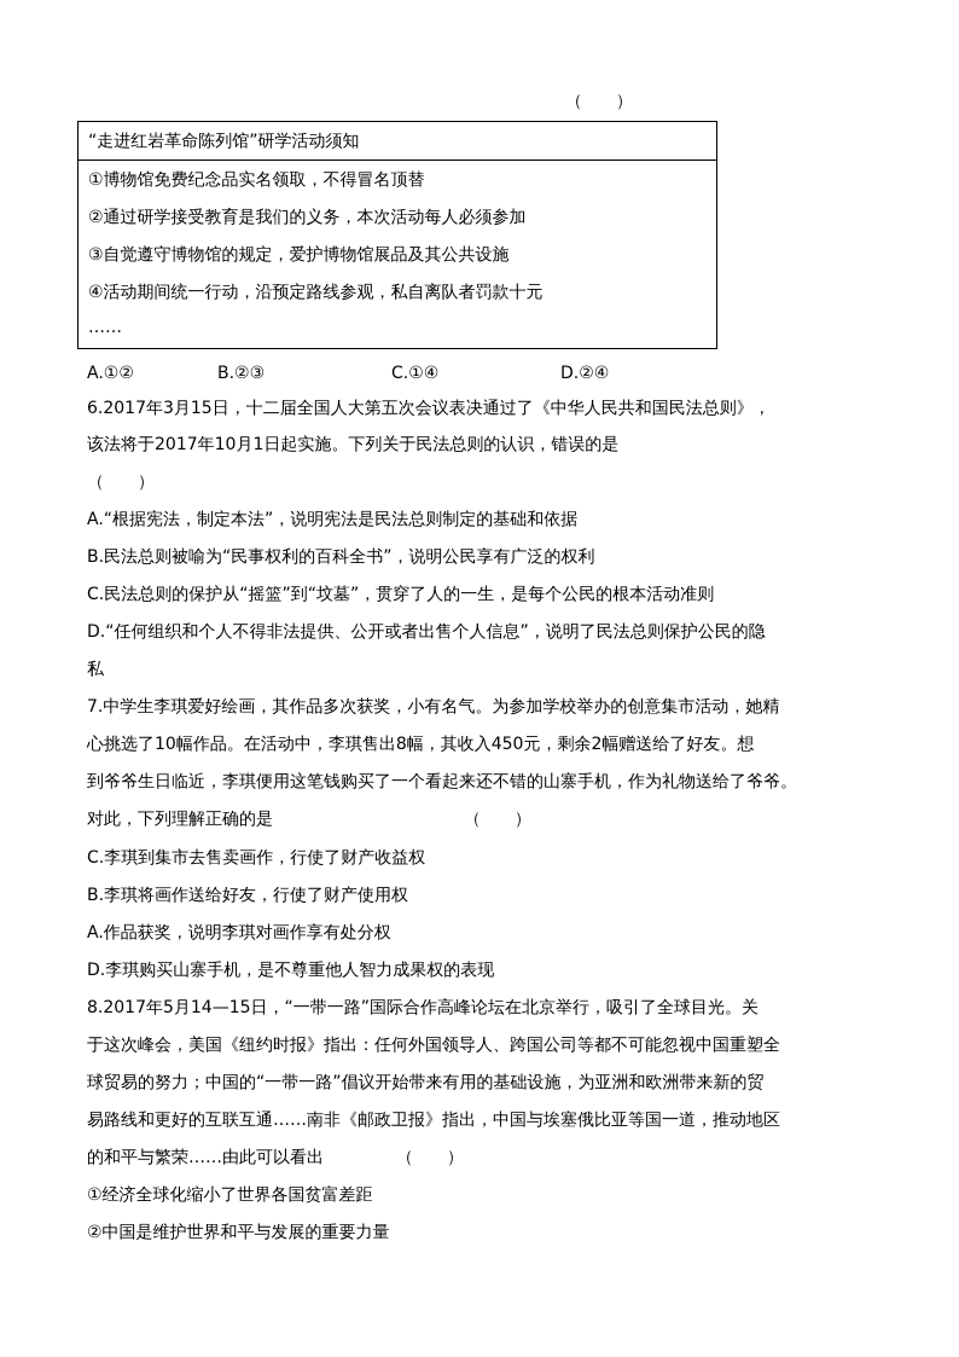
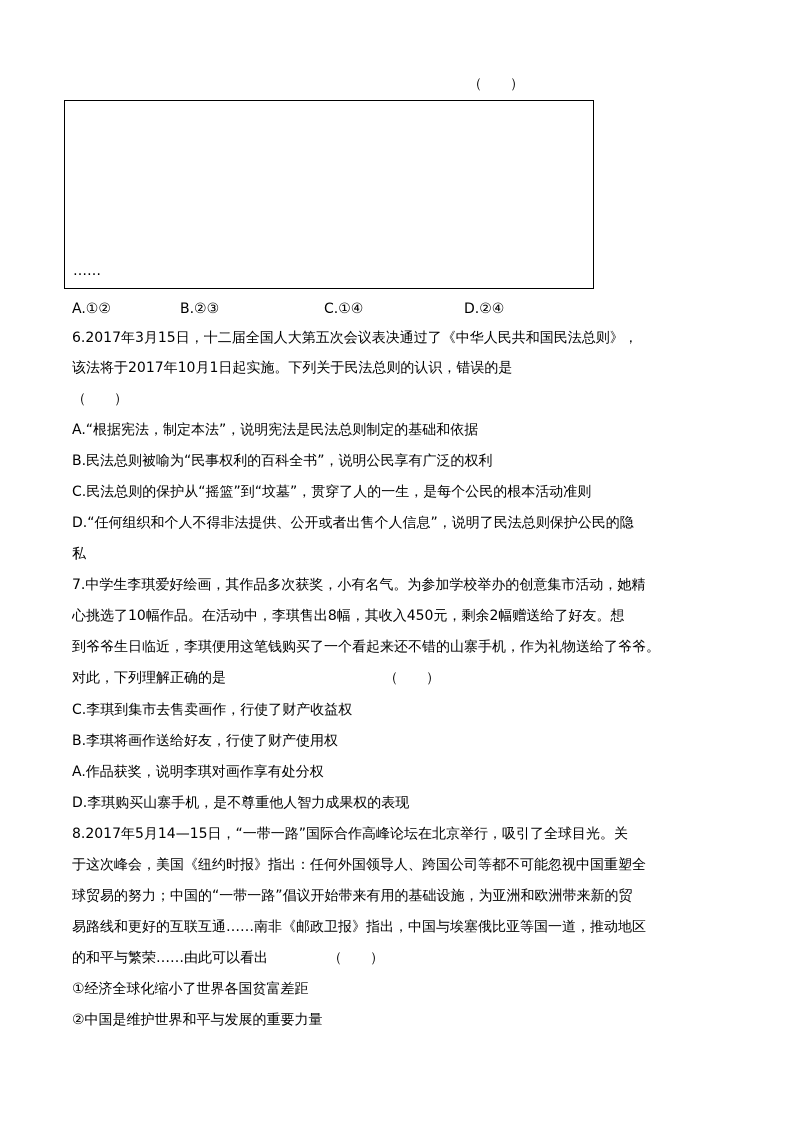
  （ ）
- “走进红岩革命陈列馆”研学活动须知
- ①博物馆免费纪念品实名领取，不得冒名顶替
- ②通过研学接受教育是我们的义务，本次活动每人必须参加
- ③自觉遵守博物馆的规定，爱护博物馆展品及其公共设施
- ④活动期间统一行动，沿预定路线参观，私自离队者罚款十元
  ……
  A.①②
  B.②③
  C.①④
  D.②④
  6.2017年3月15日，十二届全国人大第五次会议表决通过了《中华人民共和国民法总则》，
  该法将于2017年10月1日起实施。下列关于民法总则的认识，错误的是
  （ ）
  A.“根据宪法，制定本法”，说明宪法是民法总则制定的基础和依据
  B.民法总则被喻为“民事权利的百科全书”，说明公民享有广泛的权利
  C.民法总则的保护从“摇篮”到“坟墓”，贯穿了人的一生，是每个公民的根本活动准则
  D.“任何组织和个人不得非法提供、公开或者出售个人信息”，说明了民法总则保护公民的隐
  私
  7.中学生李琪爱好绘画，其作品多次获奖，小有名气。为参加学校举办的创意集市活动，她精
  心挑选了10幅作品。在活动中，李琪售出8幅，其收入450元，剩余2幅赠送给了好友。想
  到爷爷生日临近，李琪便用这笔钱购买了一个看起来还不错的山寨手机，作为礼物送给了爷爷。
  对此，下列理解正确的是
  （ ）
  C.李琪到集市去售卖画作，行使了财产收益权
  B.李琪将画作送给好友，行使了财产使用权
  A.作品获奖，说明李琪对画作享有处分权
  D.李琪购买山寨手机，是不尊重他人智力成果权的表现
  8.2017年5月14—15日，“一带一路”国际合作高峰论坛在北京举行，吸引了全球目光。关
  于这次峰会，美国《纽约时报》指出：任何外国领导人、跨国公司等都不可能忽视中国重塑全
  球贸易的努力；中国的“一带一路”倡议开始带来有用的基础设施，为亚洲和欧洲带来新的贸
  易路线和更好的互联互通……南非《邮政卫报》指出，中国与埃塞俄比亚等国一道，推动地区
  的和平与繁荣……由此可以看出
  （ ）
  ①经济全球化缩小了世界各国贫富差距
  ②中国是维护世界和平与发展的重要力量
